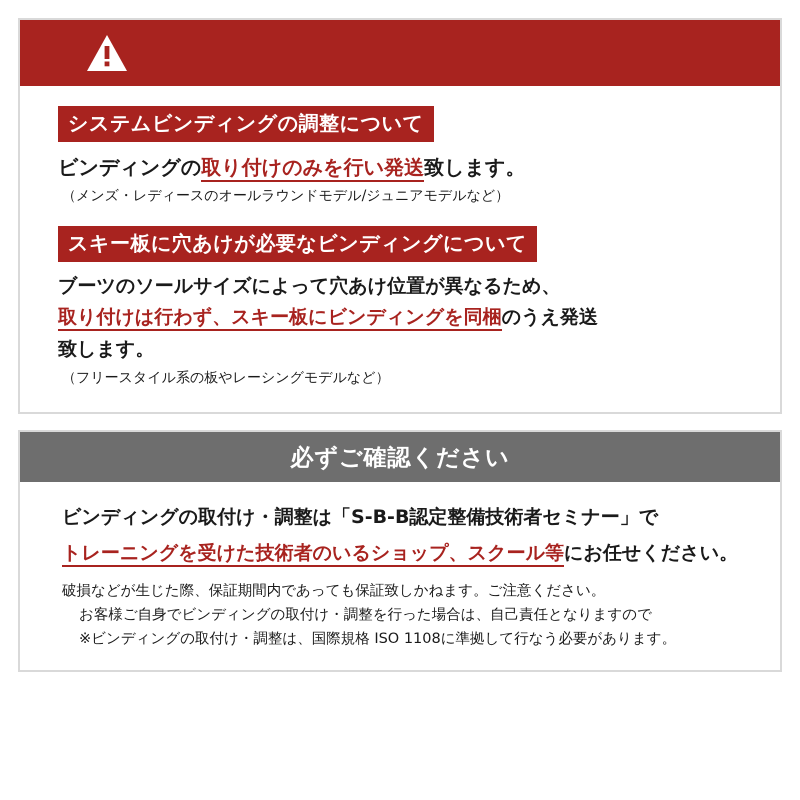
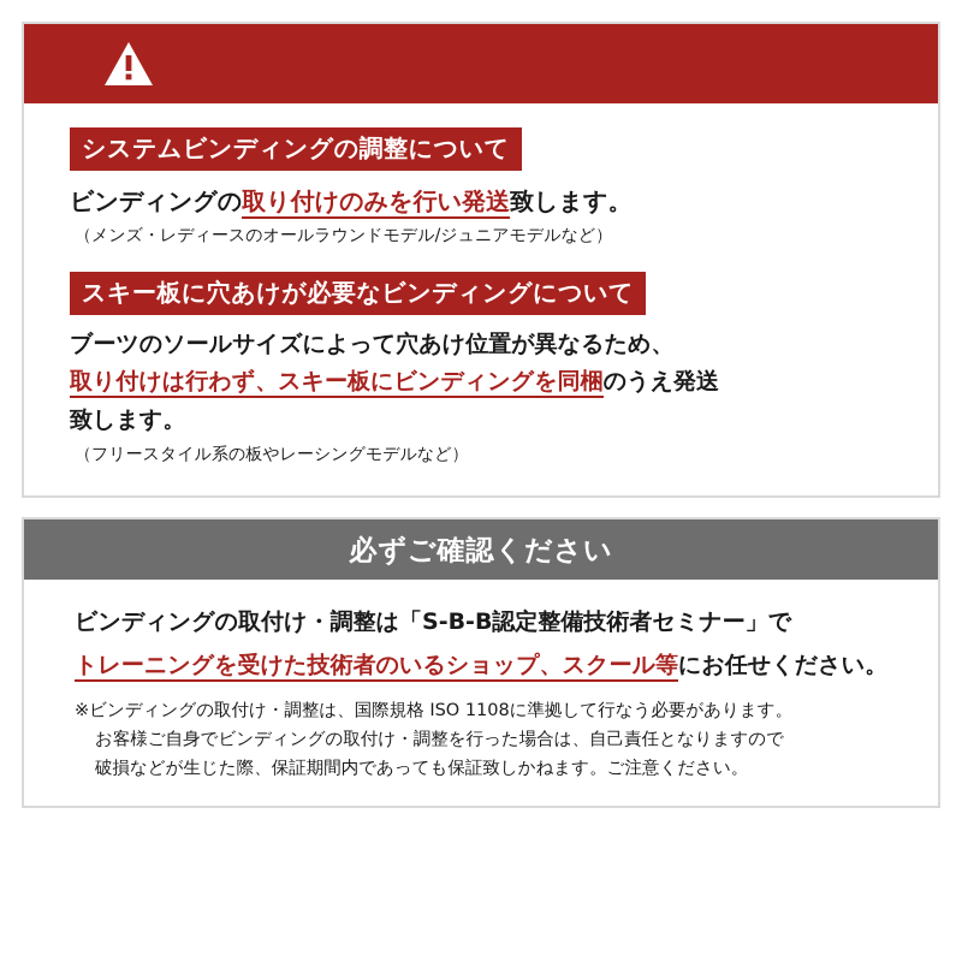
  システムビンディングの調整について
  ビンディングの取り付けのみを行い発送致します。
  （メンズ・レディースのオールラウンドモデル/ジュニアモデルなど）
  スキー板に穴あけが必要なビンディングについて
  ブーツのソールサイズによって穴あけ位置が異なるため、
  取り付けは行わず、スキー板にビンディングを同梱のうえ発送
  致します。
  （フリースタイル系の板やレーシングモデルなど）
  必ずご確認ください
  ビンディングの取付け・調整は「S-B-B認定整備技術者セミナー」で
  トレーニングを受けた技術者のいるショップ、スクール等にお任せください。
- 破損などが生じた際、保証期間内であっても保証致しかねます。ご注意ください。
+ ※ビンディングの取付け・調整は、国際規格 ISO 1108に準拠して行なう必要があります。
  お客様ご自身でビンディングの取付け・調整を行った場合は、自己責任となりますので
- ※ビンディングの取付け・調整は、国際規格 ISO 1108に準拠して行なう必要があります。
+ 破損などが生じた際、保証期間内であっても保証致しかねます。ご注意ください。
